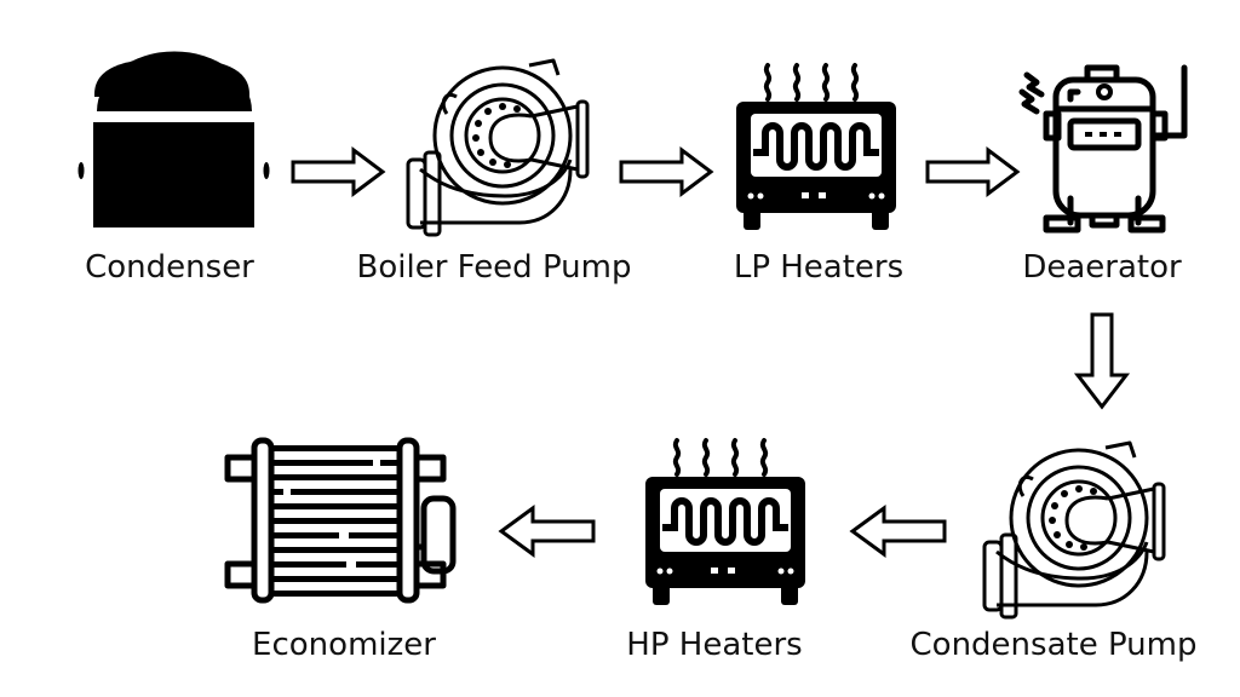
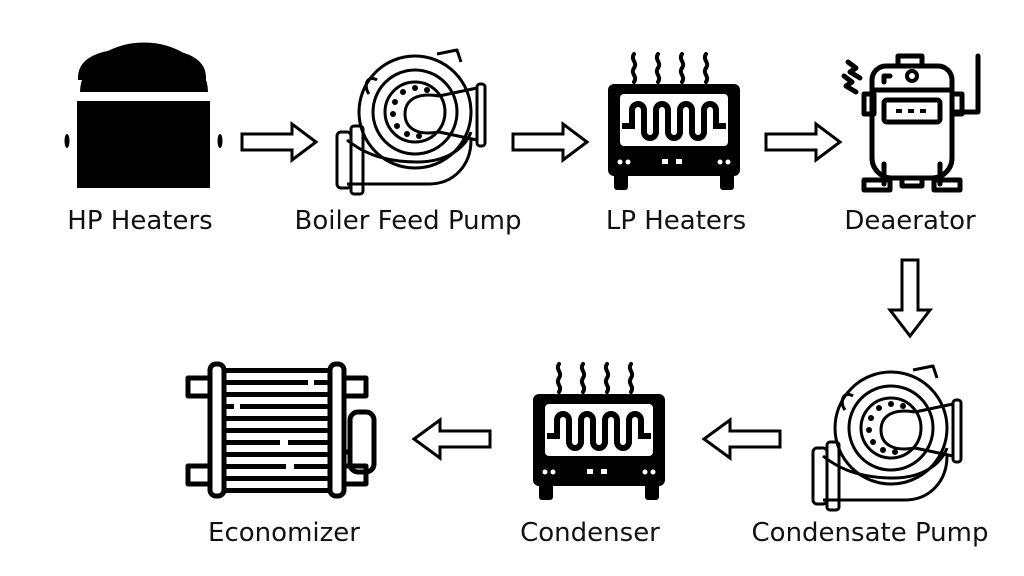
- Condenser
+ HP Heaters
  Boiler Feed Pump
  LP Heaters
  Deaerator
  Condensate Pump
- HP Heaters
+ Condenser
  Economizer
